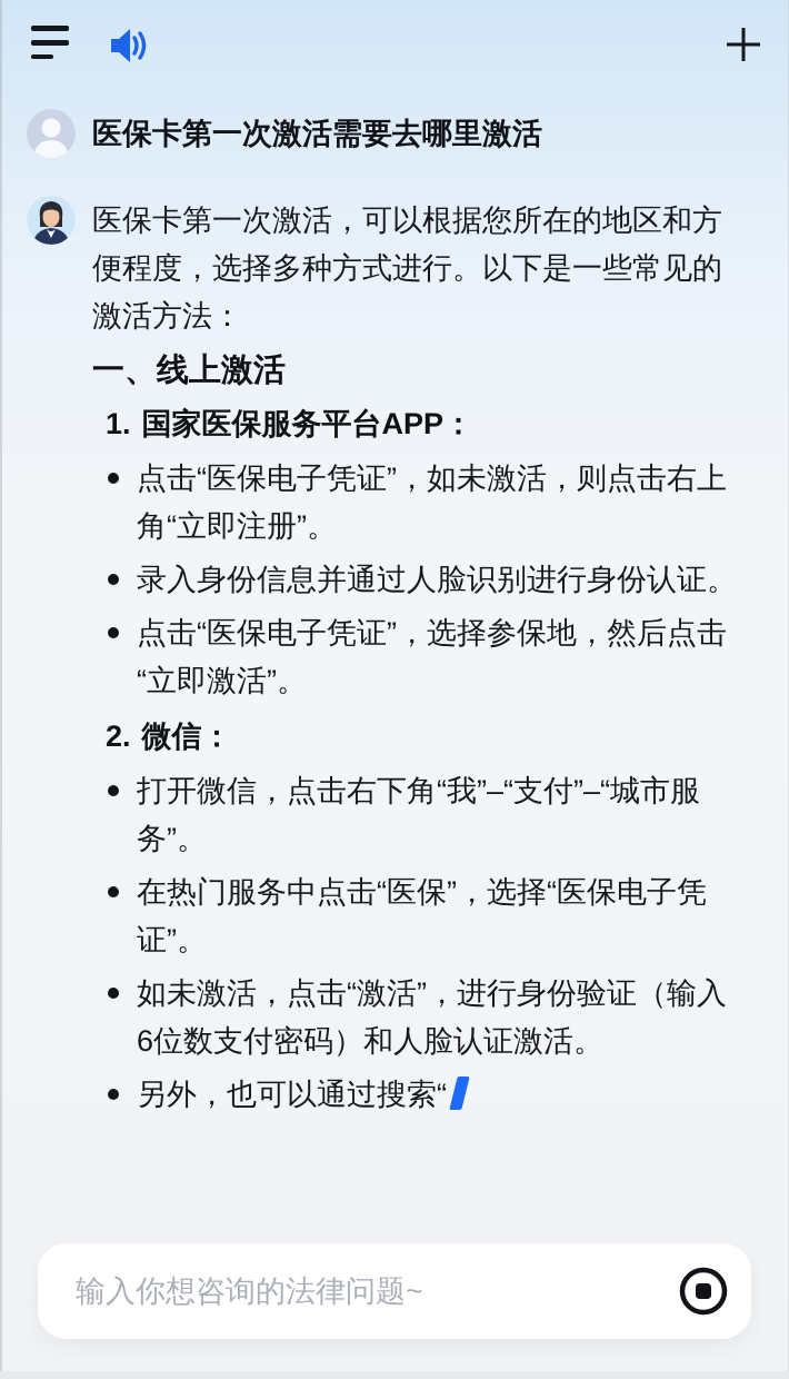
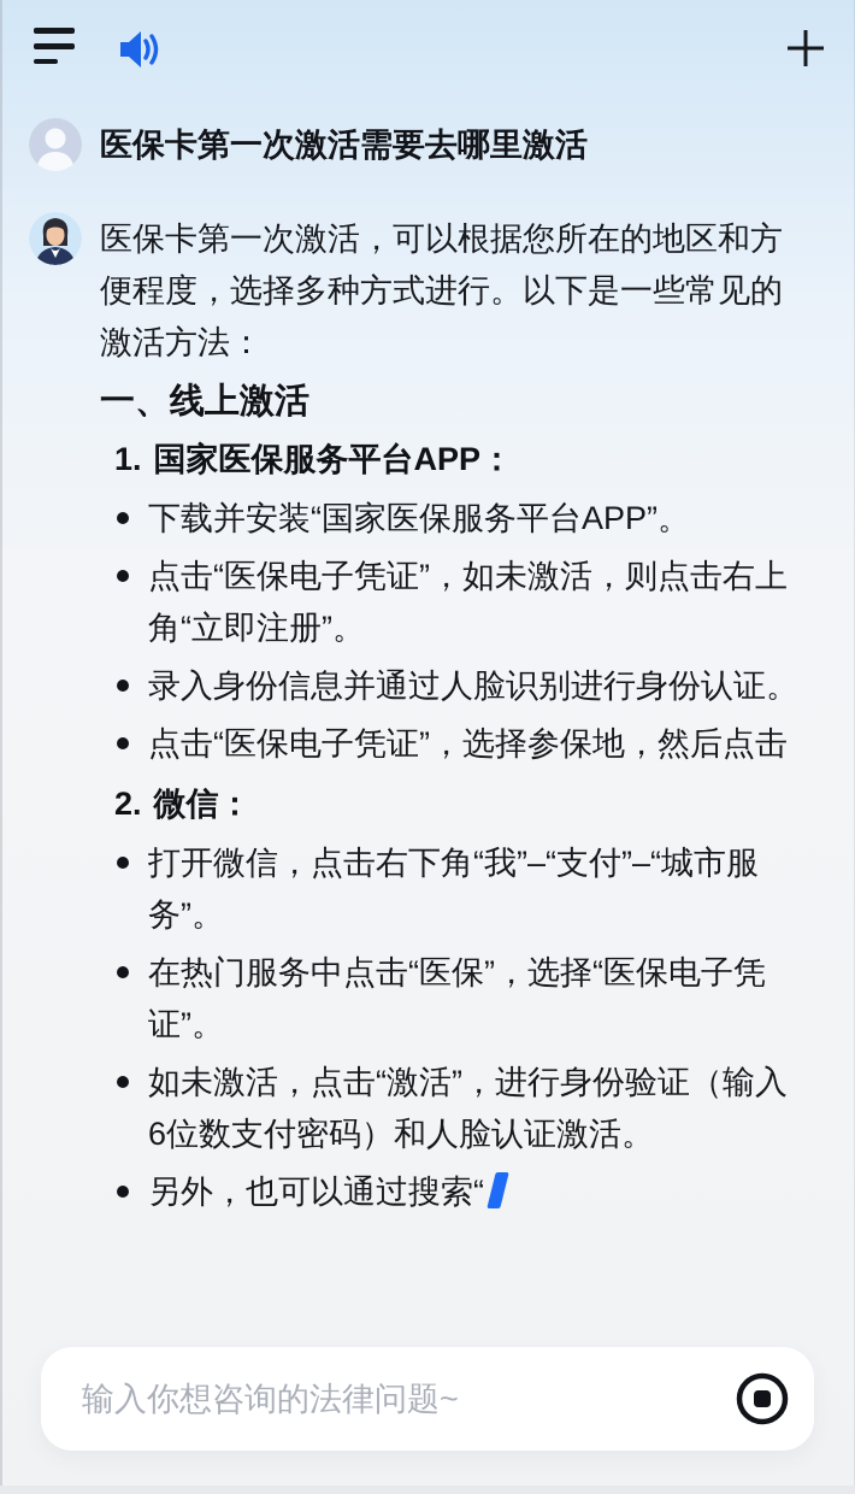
  医保卡第一次激活需要去哪里激活
  医保卡第一次激活，可以根据您所在的地区和方
  便程度，选择多种方式进行。以下是一些常见的
  激活方法：
  一、线上激活
  1.
  国家医保服务平台APP：
+ 下载并安装“国家医保服务平台APP”。
  点击“医保电子凭证”，如未激活，则点击右上
  角“立即注册”。
  录入身份信息并通过人脸识别进行身份认证。
  点击“医保电子凭证”，选择参保地，然后点击
- “立即激活”。
  2.
  微信：
  打开微信，点击右下角“我”–“支付”–“城市服
  务”。
  在热门服务中点击“医保”，选择“医保电子凭
  证”。
  如未激活，点击“激活”，进行身份验证（输入
  6位数支付密码）和人脸认证激活。
  另外，也可以通过搜索“
  输入你想咨询的法律问题~
